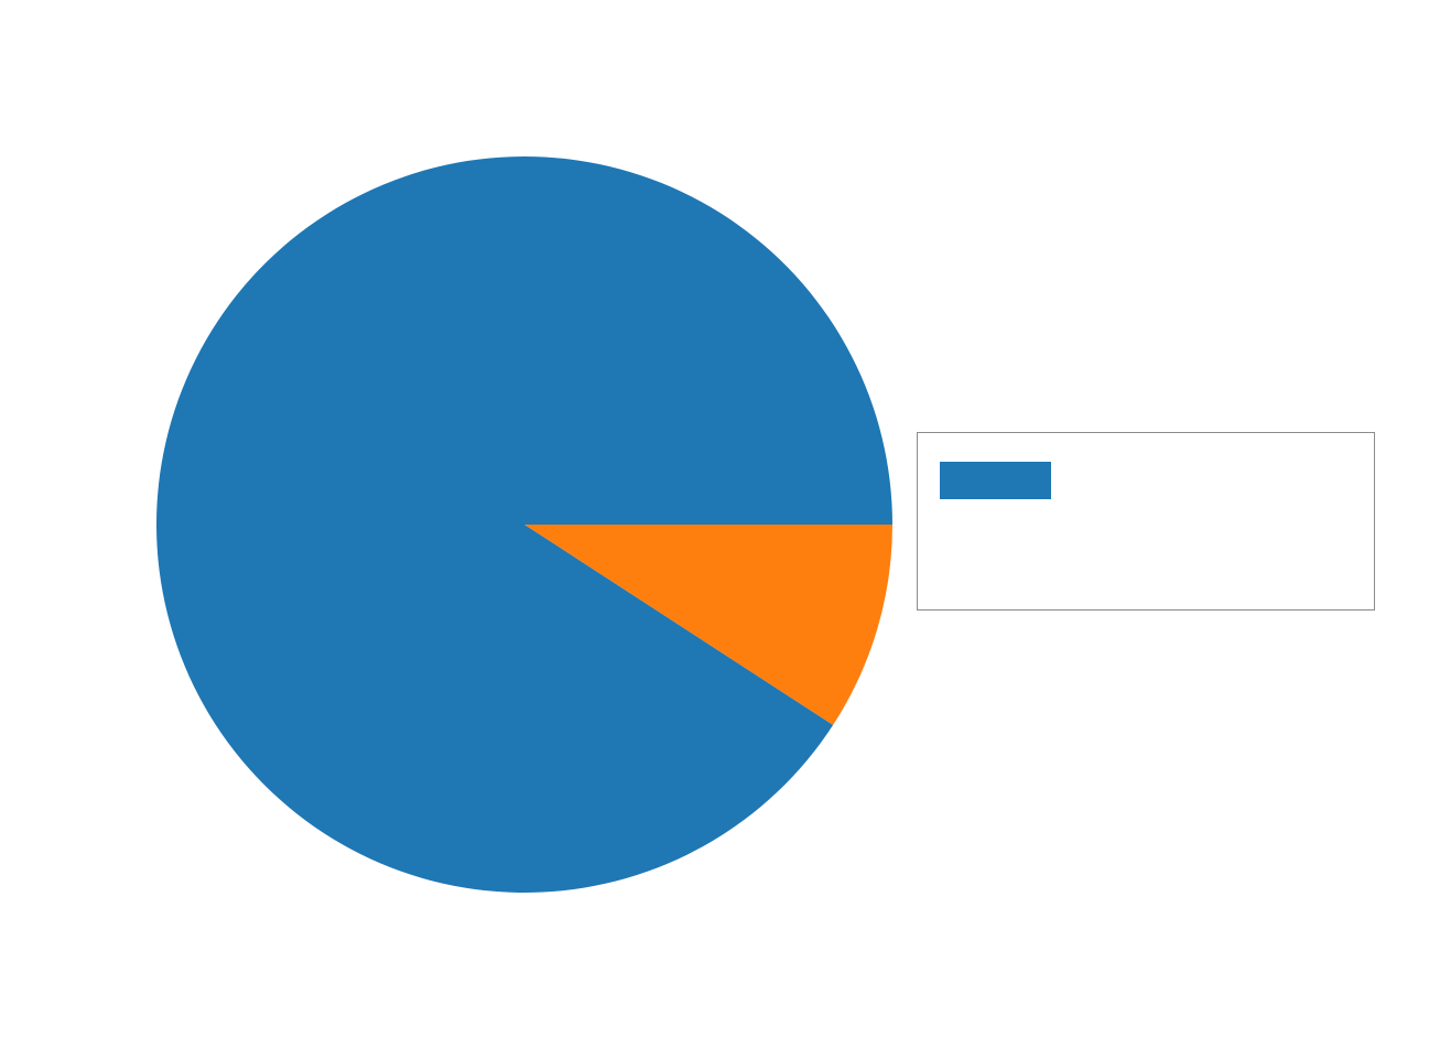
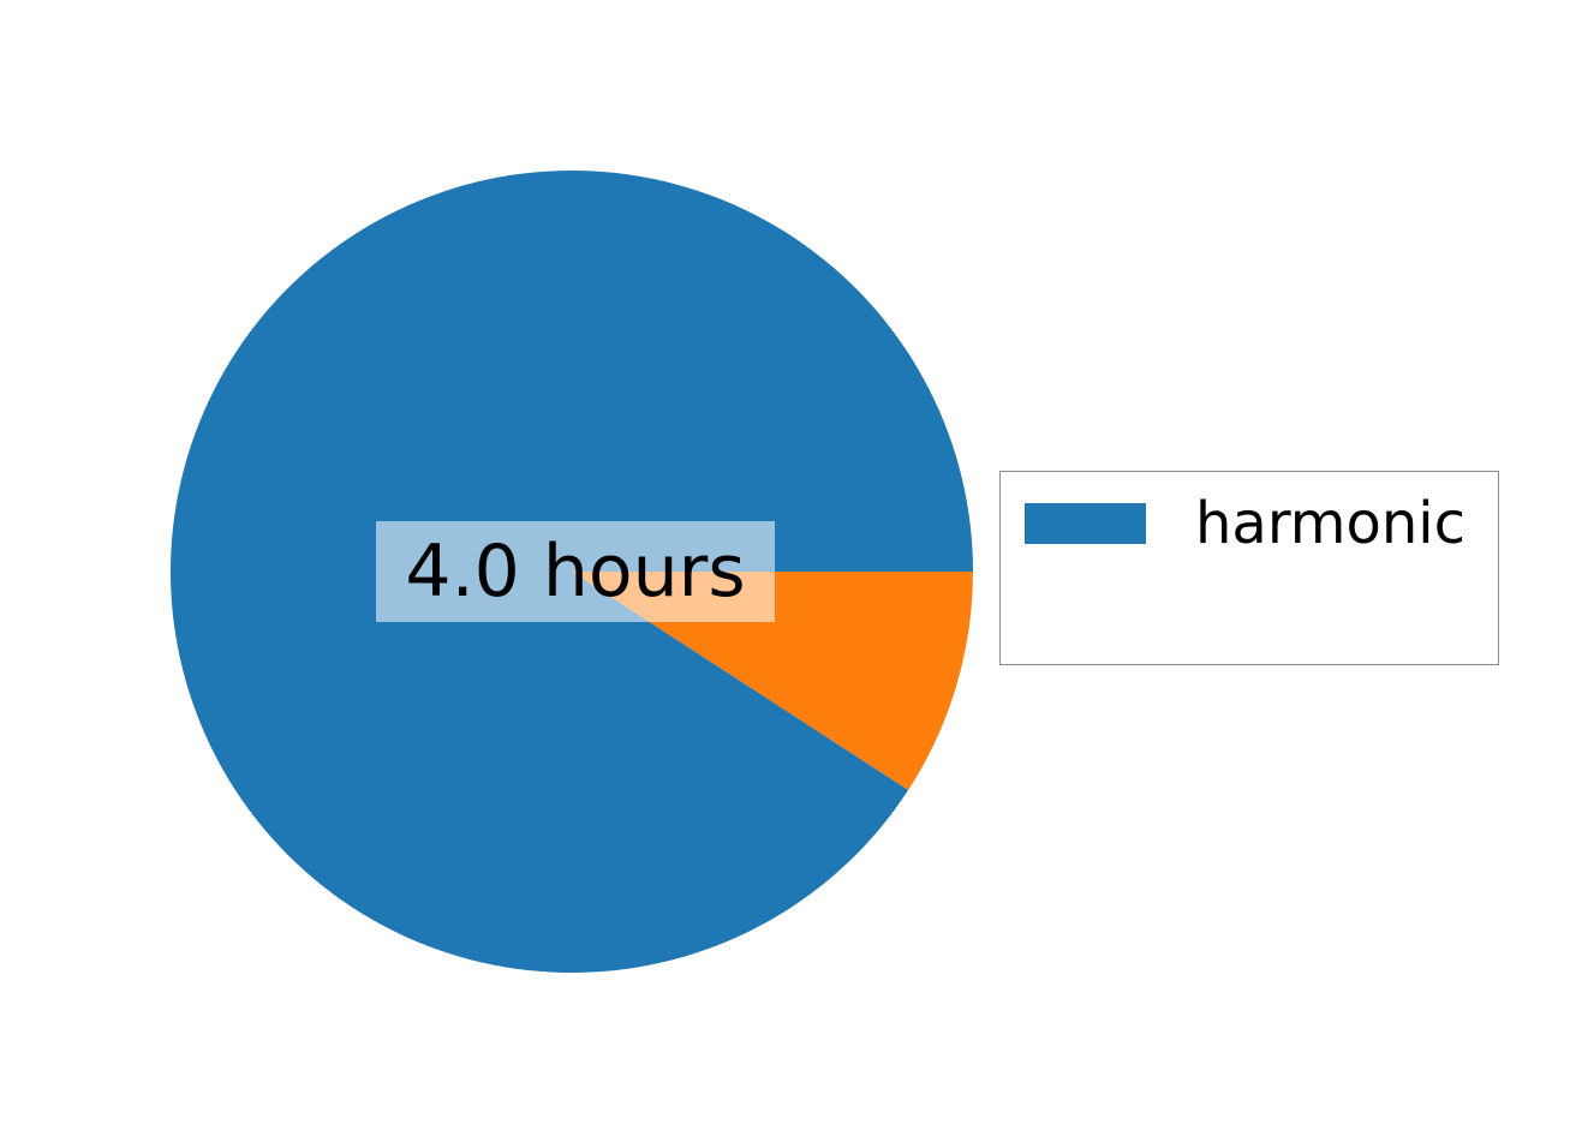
+ 4.0 hours
+ harmonic
